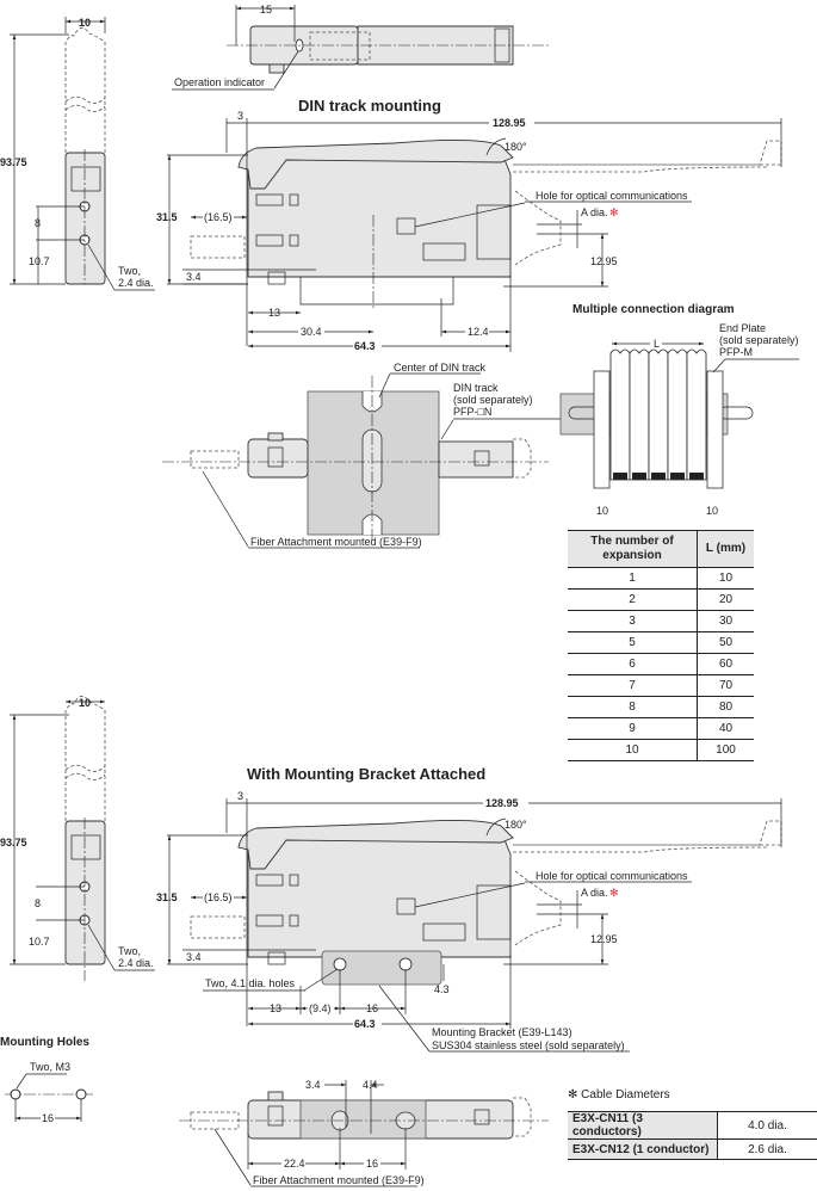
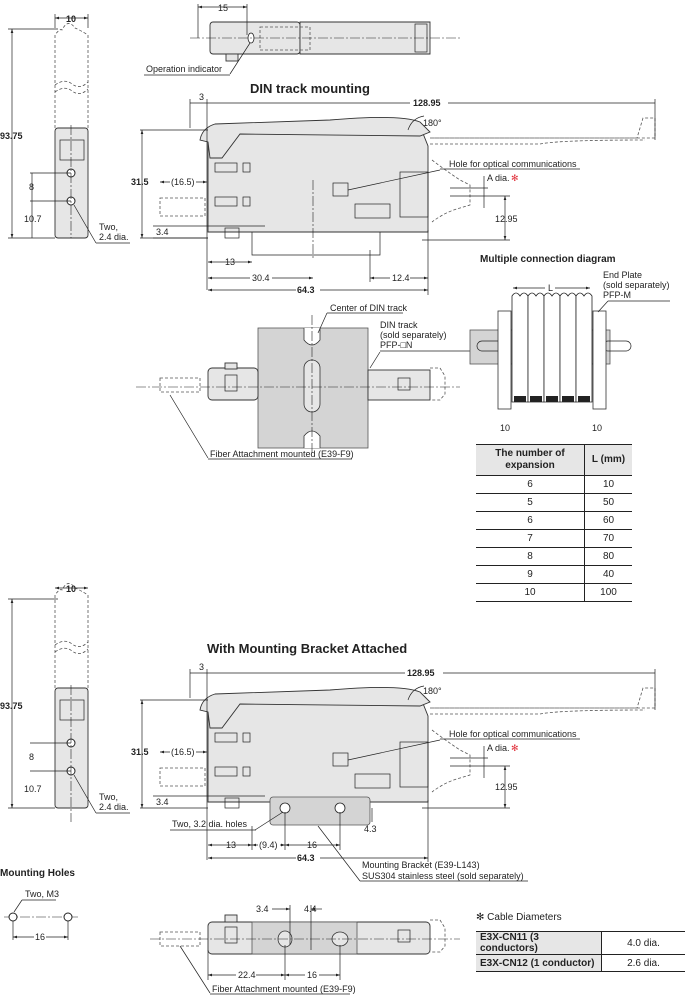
  10
  93.75
  8
  10.7
  Two,
  2.4 dia.
  15
  Operation indicator
  DIN track mounting
  3
  128.95
  180°
  31.5
  (16.5)
  3.4
  13
  30.4
  12.4
  64.3
  Hole for optical communications
  A dia.
  ✻
  12.95
  Center of DIN track
  DIN track
  (sold separately)
  PFP-□N
  Fiber Attachment mounted (E39-F9)
  Multiple connection diagram
  L
  End Plate
  (sold separately)
  PFP-M
  10
  10
  10
  93.75
  8
  10.7
  Two,
  2.4 dia.
  With Mounting Bracket Attached
  3
  128.95
  180°
  31.5
  (16.5)
  3.4
- Two, 4.1 dia. holes
+ Two, 3.2 dia. holes
  4.3
  13
  (9.4)
  16
  64.3
  Mounting Bracket (E39-L143)
  SUS304 stainless steel (sold separately)
  Hole for optical communications
  A dia.
  ✻
  12.95
  Mounting Holes
  Two, M3
  16
  3.4
  4.4
  22.4
  16
  Fiber Attachment mounted (E39-F9)
  The number of expansion	L (mm)
- 1	10
+ 6	10
- 2	20
- 3	30
  5	50
  6	60
  7	70
  8	80
  9	40
  10	100
  ✻ Cable Diameters
  E3X-CN11 (3 conductors)	4.0 dia.
  E3X-CN12 (1 conductor)	2.6 dia.
